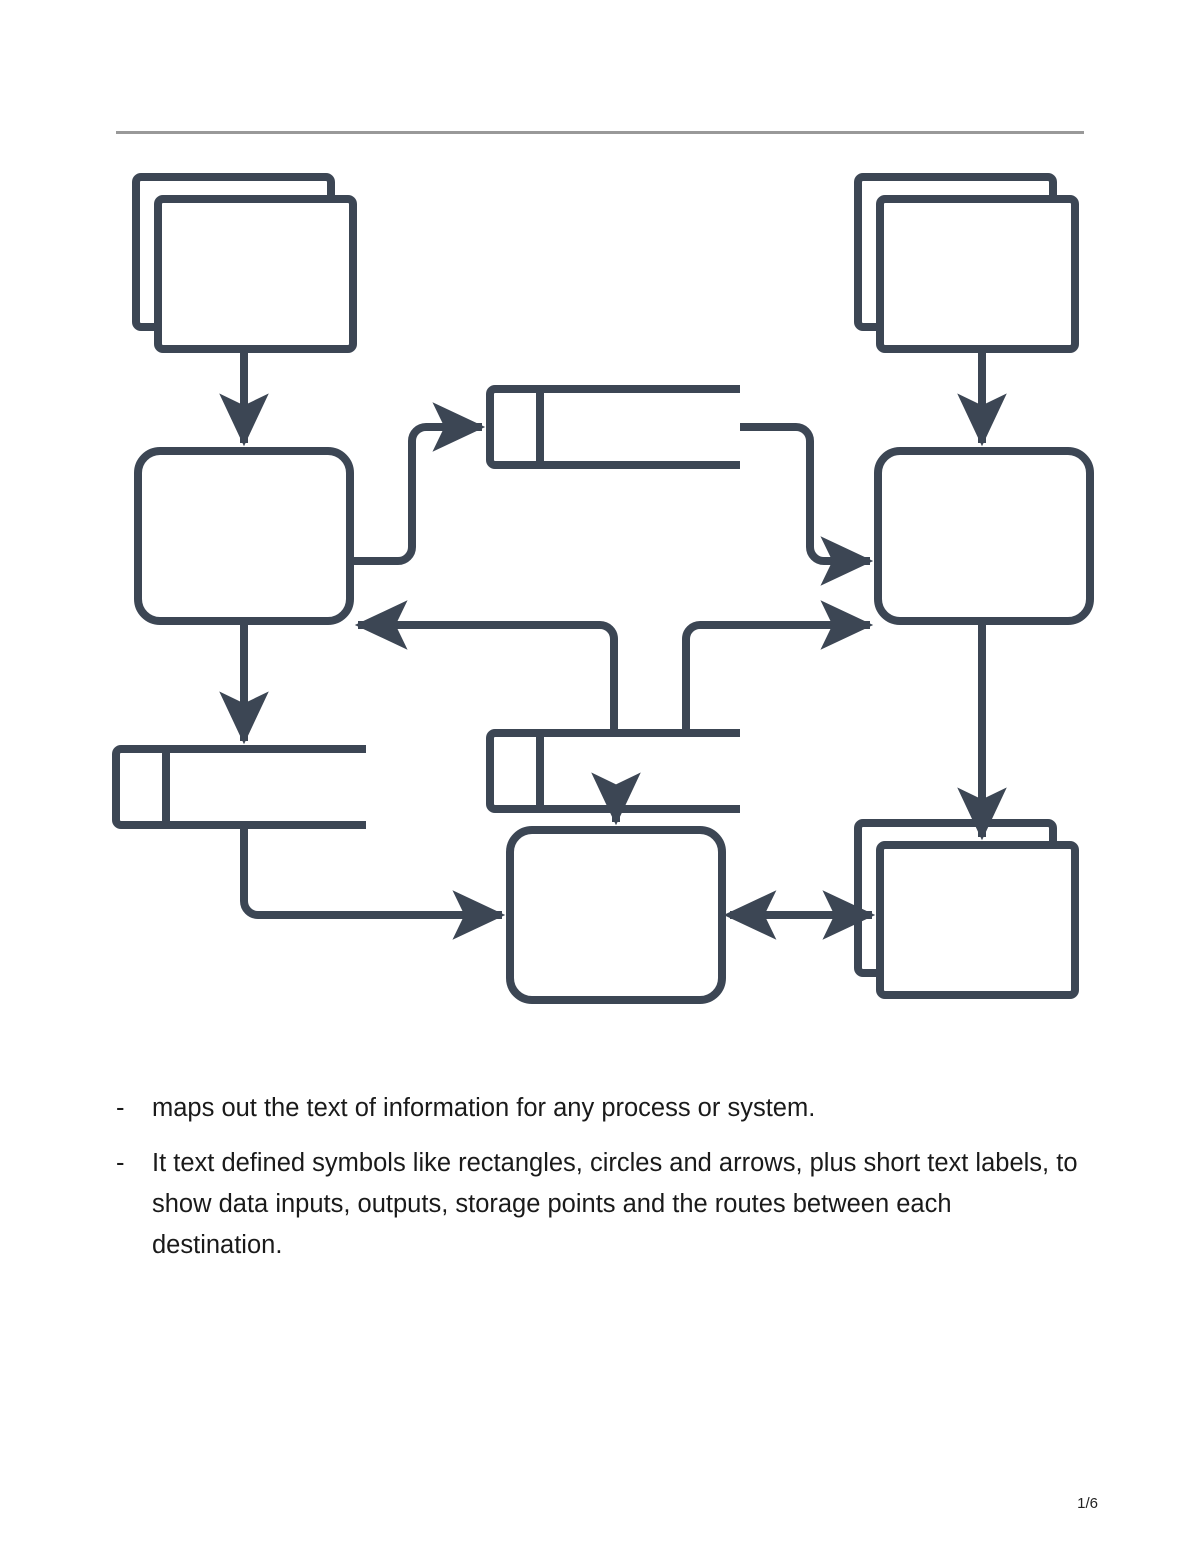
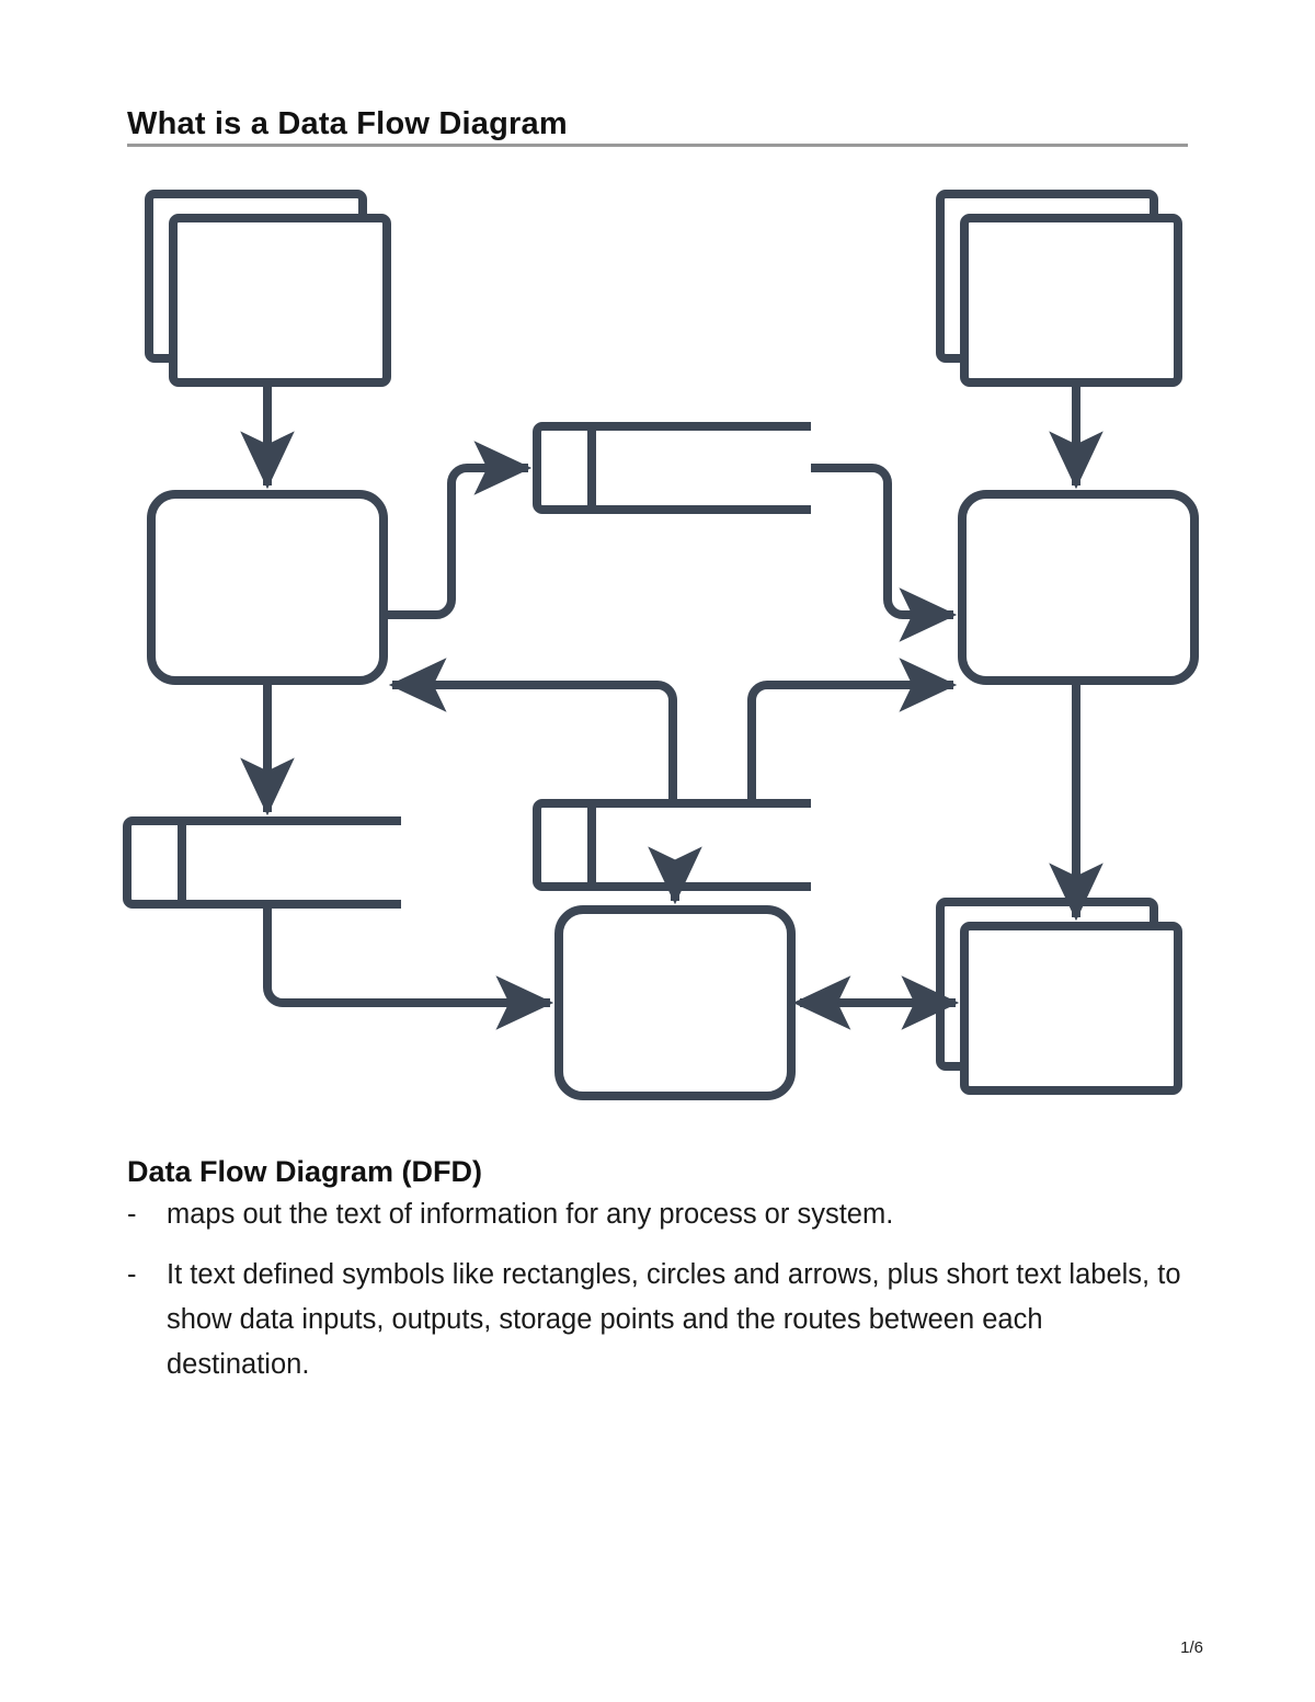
+ What is a Data Flow Diagram
+ Data Flow Diagram (DFD)
  -
  maps out the text of information for any process or system.
  -
  It text defined symbols like rectangles, circles and arrows, plus short text labels, to show data inputs, outputs, storage points and the routes between each destination.
  1/6
